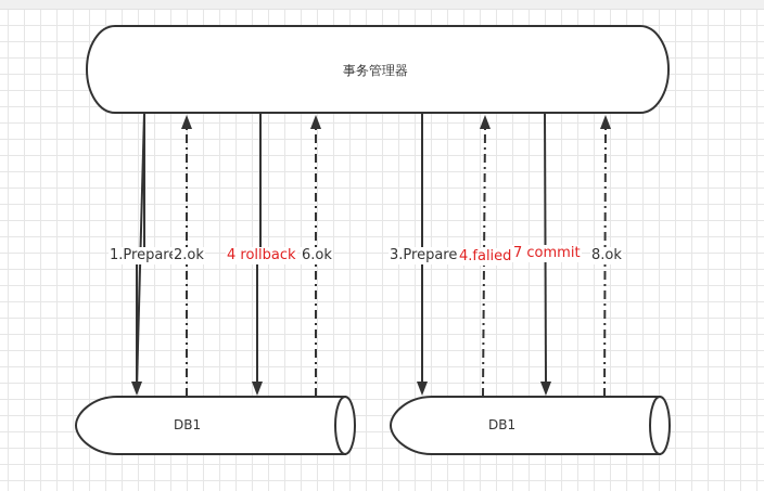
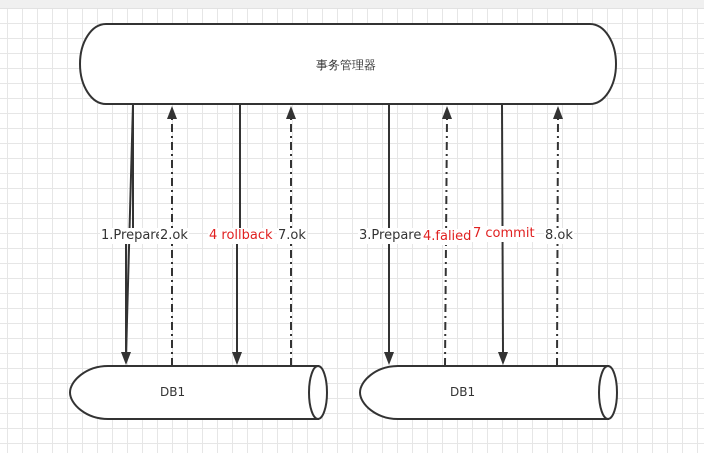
  事务管理器
  DB1
  DB1
  1.Prepar
  2.ok
  4 rollback
- 6.ok
+ 7.ok
  3.Prepare
  4.falied
  7 commit
  8.ok
